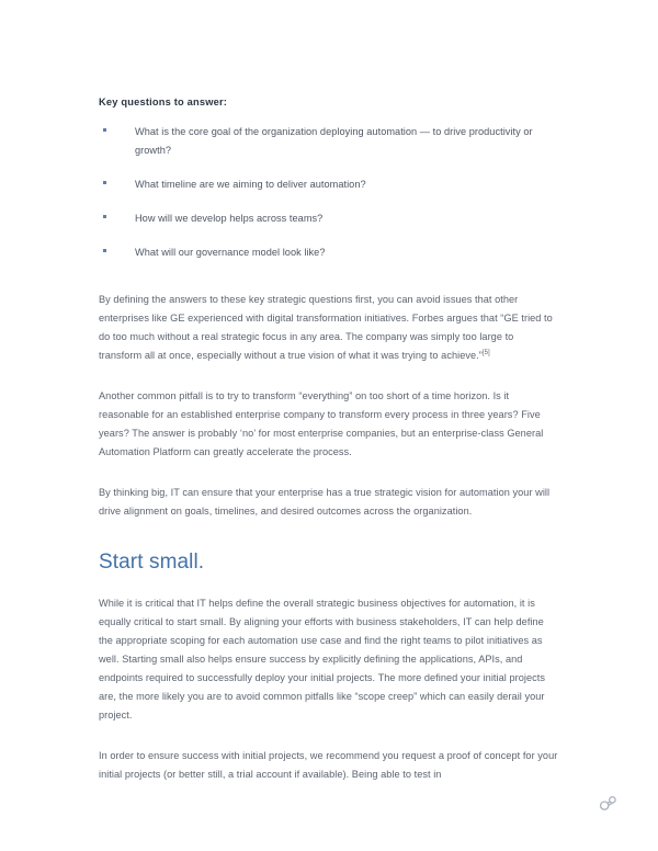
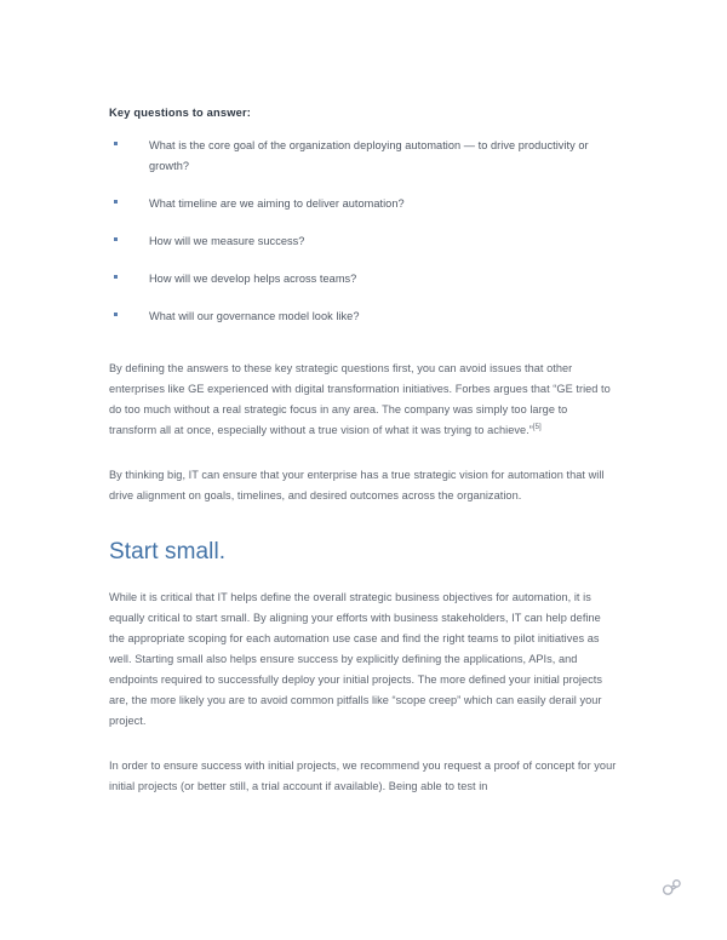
  Key questions to answer:
  What is the core goal of the organization deploying automation — to drive productivity or growth?
  What timeline are we aiming to deliver automation?
+ How will we measure success?
  How will we develop helps across teams?
  What will our governance model look like?
  By defining the answers to these key strategic questions first, you can avoid issues that other enterprises like GE experienced with digital transformation initiatives. Forbes argues that “GE tried to do too much without a real strategic focus in any area. The company was simply too large to transform all at once, especially without a true vision of what it was trying to achieve.”
- Another common pitfall is to try to transform “everything” on too short of a time horizon. Is it reasonable for an established enterprise company to transform every process in three years? Five years? The answer is probably ‘no’ for most enterprise companies, but an enterprise-class General Automation Platform can greatly accelerate the process.
- By thinking big, IT can ensure that your enterprise has a true strategic vision for automation your will drive alignment on goals, timelines, and desired outcomes across the organization.
+ By thinking big, IT can ensure that your enterprise has a true strategic vision for automation that will drive alignment on goals, timelines, and desired outcomes across the organization.
  Start small.
  While it is critical that IT helps define the overall strategic business objectives for automation, it is equally critical to start small. By aligning your efforts with business stakeholders, IT can help define the appropriate scoping for each automation use case and find the right teams to pilot initiatives as well. Starting small also helps ensure success by explicitly defining the applications, APIs, and endpoints required to successfully deploy your initial projects. The more defined your initial projects are, the more likely you are to avoid common pitfalls like “scope creep” which can easily derail your project.
  In order to ensure success with initial projects, we recommend you request a proof of concept for your initial projects (or better still, a trial account if available). Being able to test in
